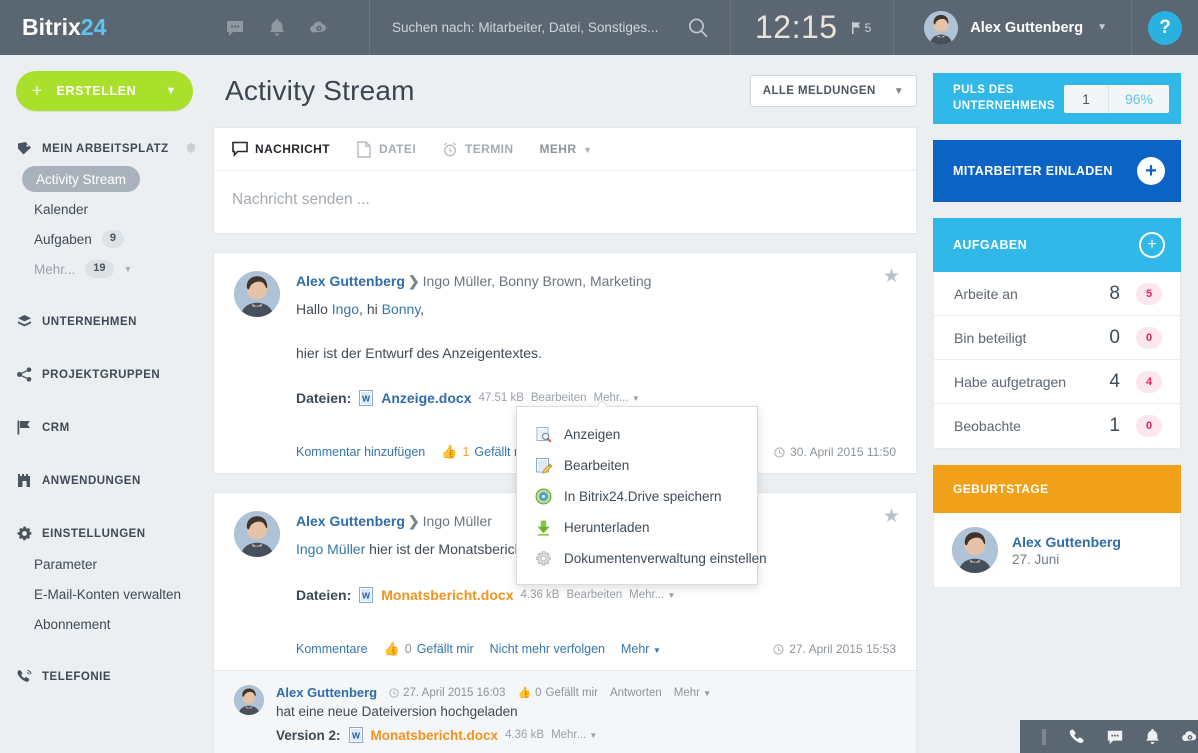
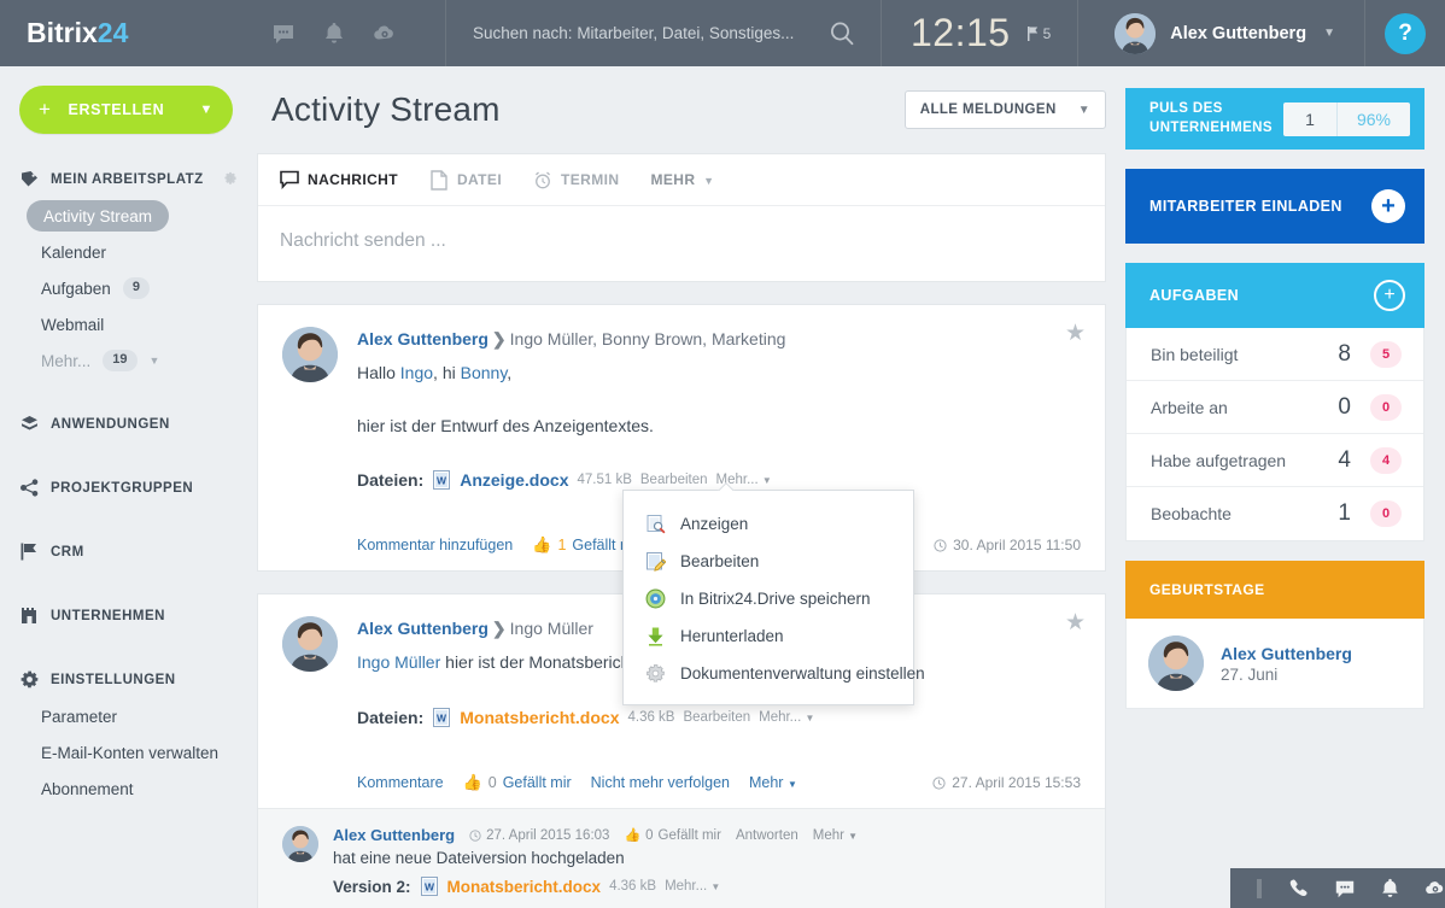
  Bitrix24
  Suchen nach: Mitarbeiter, Datei, Sonstiges...
  12:15
  5
  Alex Guttenberg
  ▼
  ?
  +
  ERSTELLEN
  ▼
  MEIN ARBEITSPLATZ
  Activity Stream
  Kalender
  Aufgaben
  9
+ Webmail
  Mehr...
  19
  ▼
- UNTERNEHMEN
+ ANWENDUNGEN
  PROJEKTGRUPPEN
  CRM
- ANWENDUNGEN
+ UNTERNEHMEN
  EINSTELLUNGEN
  Parameter
  E-Mail-Konten verwalten
  Abonnement
- TELEFONIE
  Activity Stream
  ALLE MELDUNGEN
  ▼
  NACHRICHT
  DATEI
  TERMIN
  MEHR ▼
  Nachricht senden ...
  ★
  Alex Guttenberg ❯ Ingo Müller, Bonny Brown, Marketing
  Hallo Ingo, hi Bonny,
  hier ist der Entwurf des Anzeigentextes.
  Dateien:
  W
  Anzeige.docx
  47.51 kB
  Bearbeiten
  hr... ▼
  Kommentar hinzufügen
  👍
  1
  30. April 2015 11:50
  ★
  Alex Guttenberg ❯ Ingo Müller
  Ingo Müller hier ist der Monatsberic
  Dateien:
  W
  Monatsbericht.docx
  4.36 kB
  Bearbeiten
  Mehr... ▼
  Kommentare
  👍
  0
  Gefällt mir
  Nicht mehr verfolgen
  Mehr ▼
  27. April 2015 15:53
  Alex Guttenberg
  27. April 2015 16:03
  👍
  0
  Gefällt mir
  Antworten
  Mehr ▼
  hat eine neue Dateiversion hochgeladen
  Version 2:
  W
  Monatsbericht.docx
  4.36 kB
  Mehr... ▼
  Anzeigen
  Bearbeiten
  In Bitrix24.Drive speichern
  Herunterladen
  Dokumentenverwaltung einstellen
  PULS DES
  UNTERNEHMENS
  1
  96%
  MITARBEITER EINLADEN
  +
  AUFGABEN
  +
- Arbeite an
+ Bin beteiligt
  8
  5
- Bin beteiligt
+ Arbeite an
  0
  0
  Habe aufgetragen
  4
  4
  Beobachte
  1
  0
  GEBURTSTAGE
  Alex Guttenberg
  27. Juni
